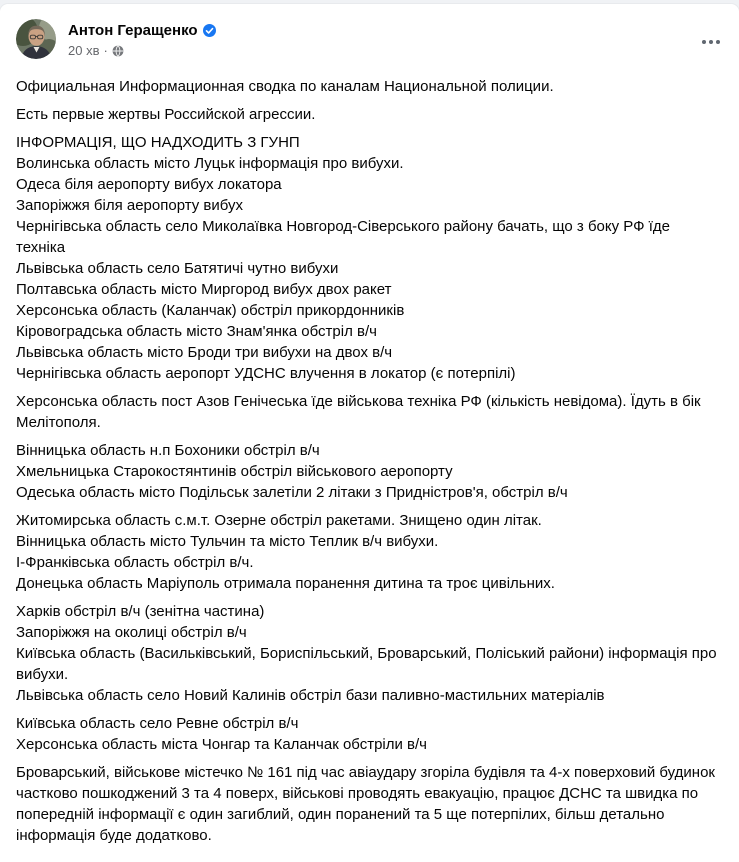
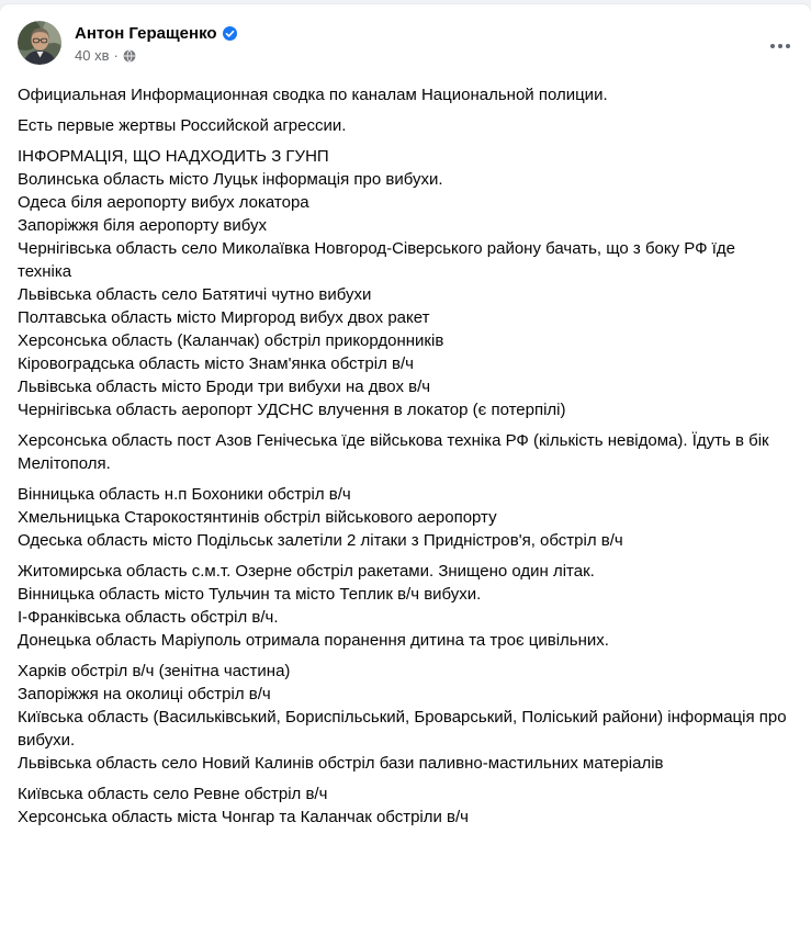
  Антон Геращенко
- 20 хв
+ 40 хв
  ·
  Официальная Информационная сводка по каналам Национальной полиции.
  Есть первые жертвы Российской агрессии.
  ІНФОРМАЦІЯ, ЩО НАДХОДИТЬ З ГУНП
  Волинська область місто Луцьк інформація про вибухи.
  Одеса біля аеропорту вибух локатора
  Запоріжжя біля аеропорту вибух
  Чернігівська область село Миколаївка Новгород-Сіверського району бачать, що з боку РФ їде техніка
  Львівська область село Батятичі чутно вибухи
  Полтавська область місто Миргород вибух двох ракет
  Херсонська область (Каланчак) обстріл прикордонників
  Кіровоградська область місто Знам'янка обстріл в/ч
  Львівська область місто Броди три вибухи на двох в/ч
  Чернігівська область аеропорт УДСНС влучення в локатор (є потерпілі)
  Херсонська область пост Азов Генічеська їде військова техніка РФ (кількість невідома). Їдуть в бік Мелітополя.
  Вінницька область н.п Бохоники обстріл в/ч
  Хмельницька Старокостянтинів обстріл військового аеропорту
  Одеська область місто Подільськ залетіли 2 літаки з Придністров'я, обстріл в/ч
  Житомирська область с.м.т. Озерне обстріл ракетами. Знищено один літак.
  Вінницька область місто Тульчин та місто Теплик в/ч вибухи.
  І-Франківська область обстріл в/ч.
  Донецька область Маріуполь отримала поранення дитина та троє цивільних.
  Харків обстріл в/ч (зенітна частина)
  Запоріжжя на околиці обстріл в/ч
  Київська область (Васильківський, Бориспільський, Броварський, Поліський райони) інформація про вибухи.
  Львівська область село Новий Калинів обстріл бази паливно-мастильних матеріалів
  Київська область село Ревне обстріл в/ч
  Херсонська область міста Чонгар та Каланчак обстріли в/ч
- Броварський, військове містечко № 161 під час авіаудару згоріла будівля та 4-х поверховий будинок частково пошкоджений 3 та 4 поверх, військові проводять евакуацію, працює ДСНС та швидка по попередній інформації є один загиблий, один поранений та 5 ще потерпілих, більш детально інформація буде додатково.
